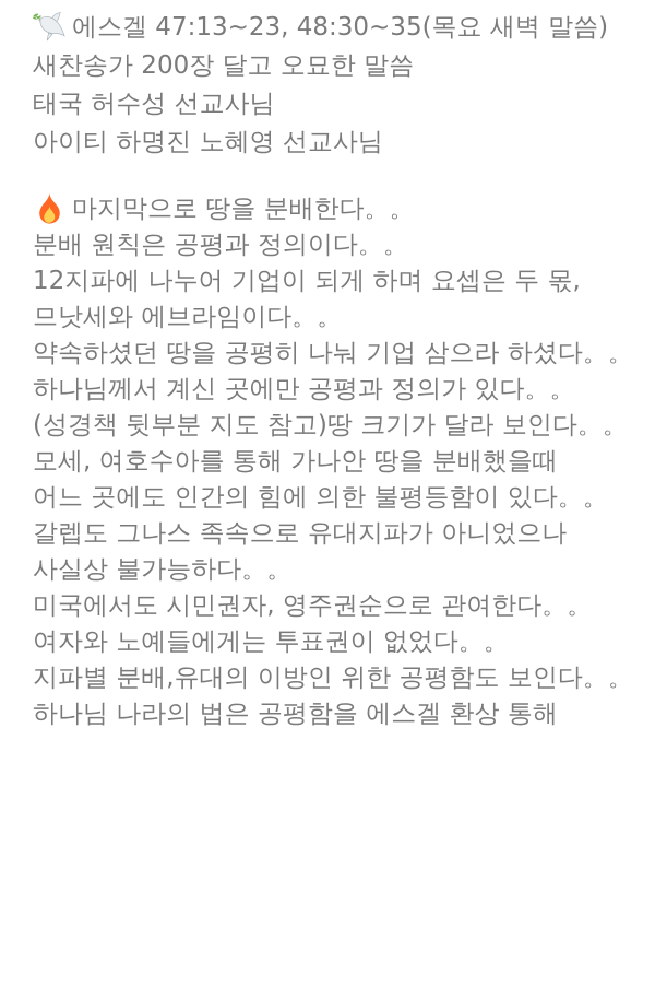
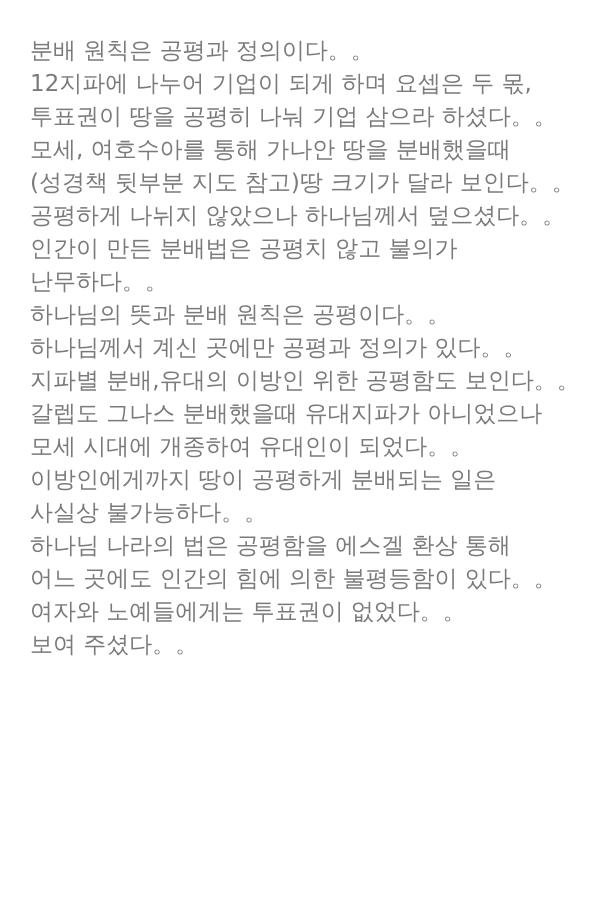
- 에스겔 47:13~23, 48:30~35(목요 새벽 말씀)
- 새찬송가 200장 달고 오묘한 말씀
- 태국 허수성 선교사님
- 아이티 하명진 노혜영 선교사님
- 마지막으로 땅을 분배한다。。
  분배 원칙은 공평과 정의이다。。
  12지파에 나누어 기업이 되게 하며 요셉은 두 몫,
- 므낫세와 에브라임이다。。
- 약속하셨던 땅을 공평히 나눠 기업 삼으라 하셨다。。
+ 투표권이 땅을 공평히 나눠 기업 삼으라 하셨다。。
- 하나님께서 계신 곳에만 공평과 정의가 있다。。
+ 모세, 여호수아를 통해 가나안 땅을 분배했을때
  (성경책 뒷부분 지도 참고)땅 크기가 달라 보인다。。
+ 공평하게 나뉘지 않았으나 하나님께서 덮으셨다。。
+ 인간이 만든 분배법은 공평치 않고 불의가
+ 난무하다。。
+ 하나님의 뜻과 분배 원칙은 공평이다。。
- 모세, 여호수아를 통해 가나안 땅을 분배했을때
+ 하나님께서 계신 곳에만 공평과 정의가 있다。。
- 어느 곳에도 인간의 힘에 의한 불평등함이 있다。。
+ 지파별 분배,유대의 이방인 위한 공평함도 보인다。。
- 갈렙도 그나스 족속으로 유대지파가 아니었으나
+ 갈렙도 그나스 분배했을때 유대지파가 아니었으나
+ 모세 시대에 개종하여 유대인이 되었다。。
+ 이방인에게까지 땅이 공평하게 분배되는 일은
  사실상 불가능하다。。
- 미국에서도 시민권자, 영주권순으로 관여한다。。
- 여자와 노예들에게는 투표권이 없었다。。
+ 하나님 나라의 법은 공평함을 에스겔 환상 통해
- 지파별 분배,유대의 이방인 위한 공평함도 보인다。。
+ 어느 곳에도 인간의 힘에 의한 불평등함이 있다。。
- 하나님 나라의 법은 공평함을 에스겔 환상 통해
+ 여자와 노예들에게는 투표권이 없었다。。
+ 보여 주셨다。。
